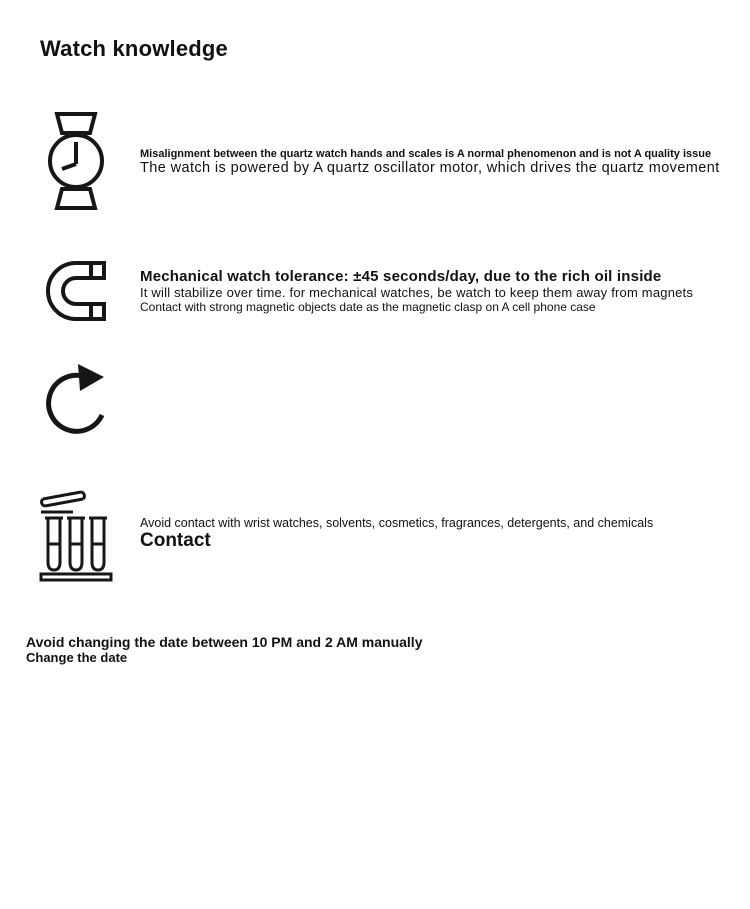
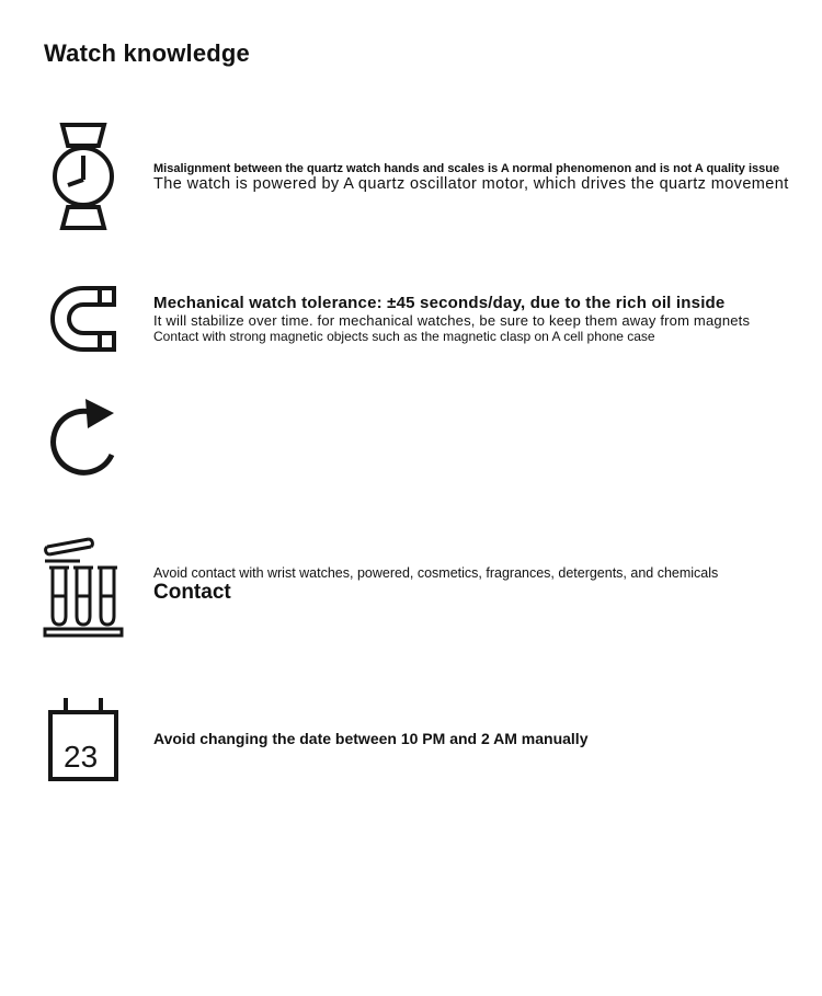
  Watch knowledge
  Misalignment between the quartz watch hands and scales is A normal phenomenon and is not A quality issue
  The watch is powered by A quartz oscillator motor, which drives the quartz movement
  Mechanical watch tolerance: ±45 seconds/day, due to the rich oil inside
- It will stabilize over time. for mechanical watches, be watch to keep them away from magnets
+ It will stabilize over time. for mechanical watches, be sure to keep them away from magnets
- Contact with strong magnetic objects date as the magnetic clasp on A cell phone case
+ Contact with strong magnetic objects such as the magnetic clasp on A cell phone case
- Avoid contact with wrist watches, solvents, cosmetics, fragrances, detergents, and chemicals
+ Avoid contact with wrist watches, powered, cosmetics, fragrances, detergents, and chemicals
  Contact
+ 23
  Avoid changing the date between 10 PM and 2 AM manually
- Change the date
